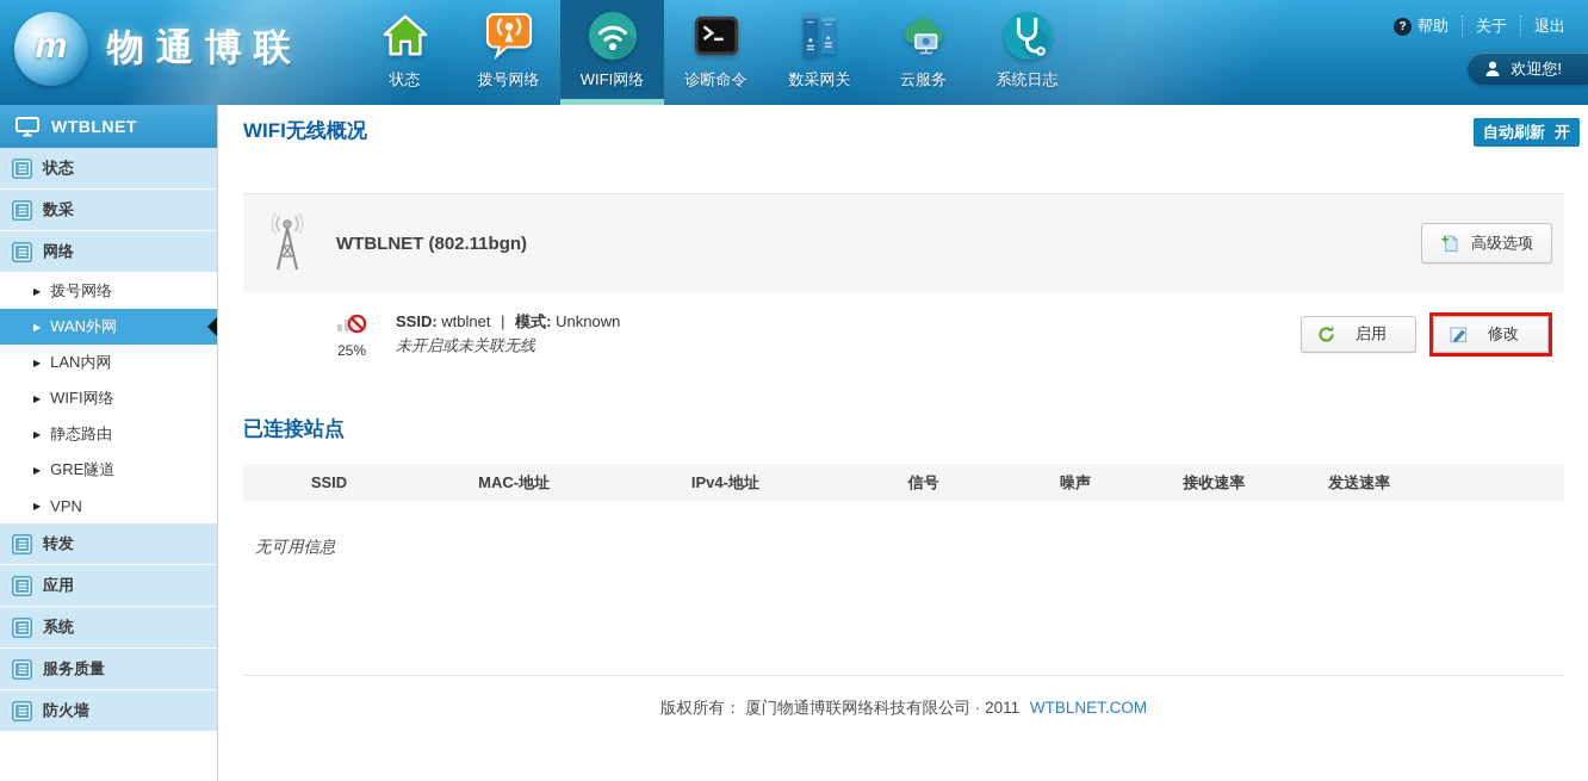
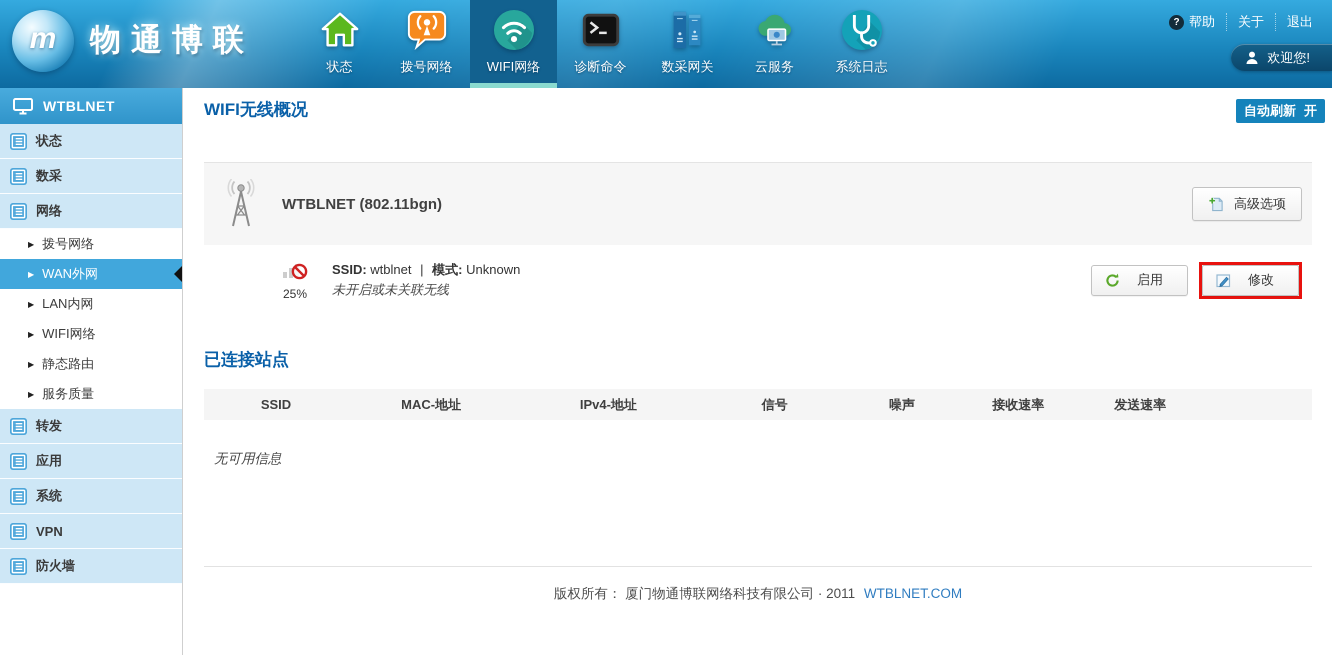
  m
  物通博联
  状态
  拨号网络
  WIFI网络
  诊断命令
  数采网关
  云服务
  系统日志
  ?
  帮助
  关于
  退出
  欢迎您!
  WTBLNET
  状态
  数采
  网络
  拨号网络
  WAN外网
  LAN内网
  WIFI网络
  静态路由
- GRE隧道
- VPN
+ 服务质量
  转发
  应用
  系统
- 服务质量
+ VPN
  防火墙
  WIFI无线概况
  自动刷新
  开
  WTBLNET (802.11bgn)
  高级选项
  25%
  SSID: wtblnet | 模式: Unknown
  未开启或未关联无线
  启用
  修改
  已连接站点
  SSID	MAC-地址	IPv4-地址	信号	噪声	接收速率	发送速率
  无可用信息
  版权所有： 厦门物通博联网络科技有限公司 · 2011 WTBLNET.COM
